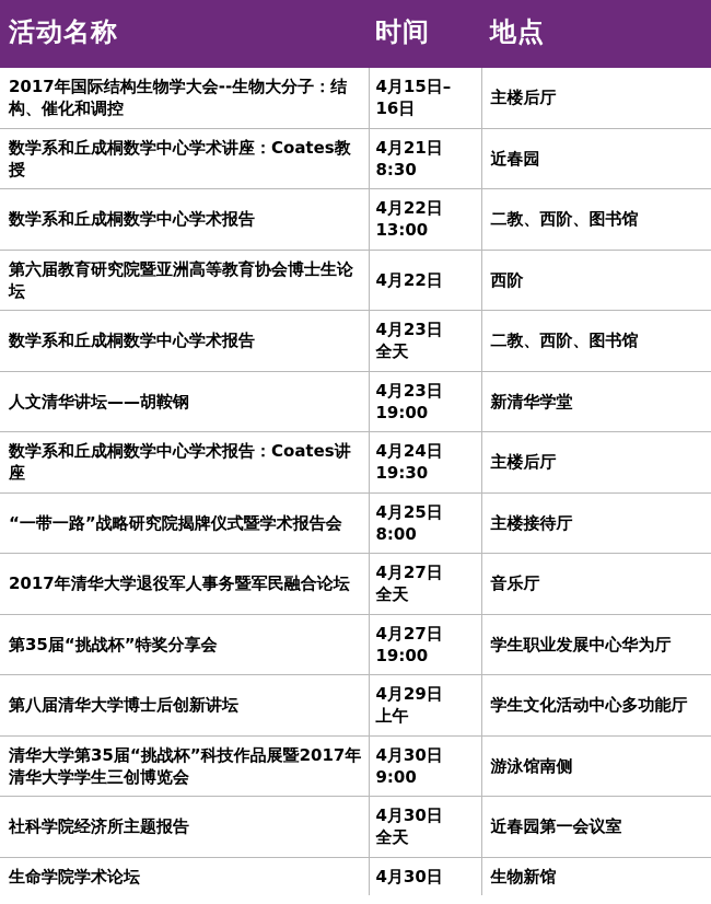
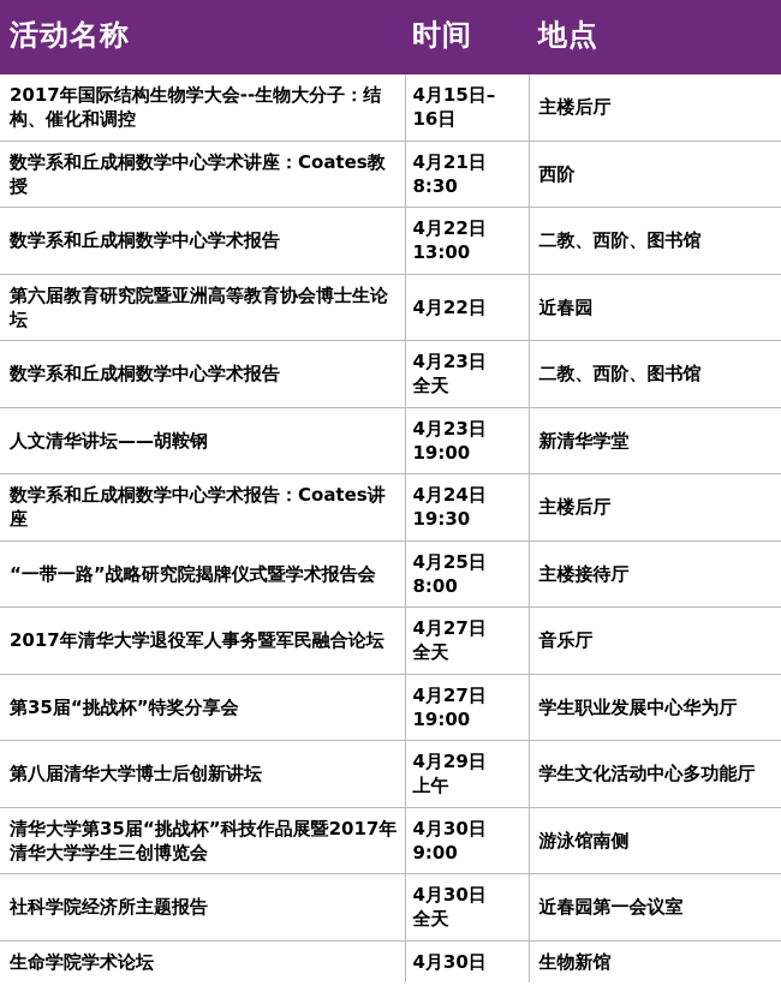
  活动名称	时间	地点
  2017年国际结构生物学大会--生物大分子：结构、催化和调控	4月15日–16日	主楼后厅
- 数学系和丘成桐数学中心学术讲座：Coates教授	4月21日8:30	近春园
+ 数学系和丘成桐数学中心学术讲座：Coates教授	4月21日8:30	西阶
  数学系和丘成桐数学中心学术报告	4月22日13:00	二教、西阶、图书馆
- 第六届教育研究院暨亚洲高等教育协会博士生论坛	4月22日	西阶
+ 第六届教育研究院暨亚洲高等教育协会博士生论坛	4月22日	近春园
  数学系和丘成桐数学中心学术报告	4月23日全天	二教、西阶、图书馆
  人文清华讲坛——胡鞍钢	4月23日19:00	新清华学堂
  数学系和丘成桐数学中心学术报告：Coates讲座	4月24日19:30	主楼后厅
  “一带一路”战略研究院揭牌仪式暨学术报告会	4月25日8:00	主楼接待厅
  2017年清华大学退役军人事务暨军民融合论坛	4月27日全天	音乐厅
  第35届“挑战杯”特奖分享会	4月27日19:00	学生职业发展中心华为厅
  第八届清华大学博士后创新讲坛	4月29日上午	学生文化活动中心多功能厅
  清华大学第35届“挑战杯”科技作品展暨2017年清华大学学生三创博览会	4月30日9:00	游泳馆南侧
  社科学院经济所主题报告	4月30日全天	近春园第一会议室
  生命学院学术论坛	4月30日	生物新馆
